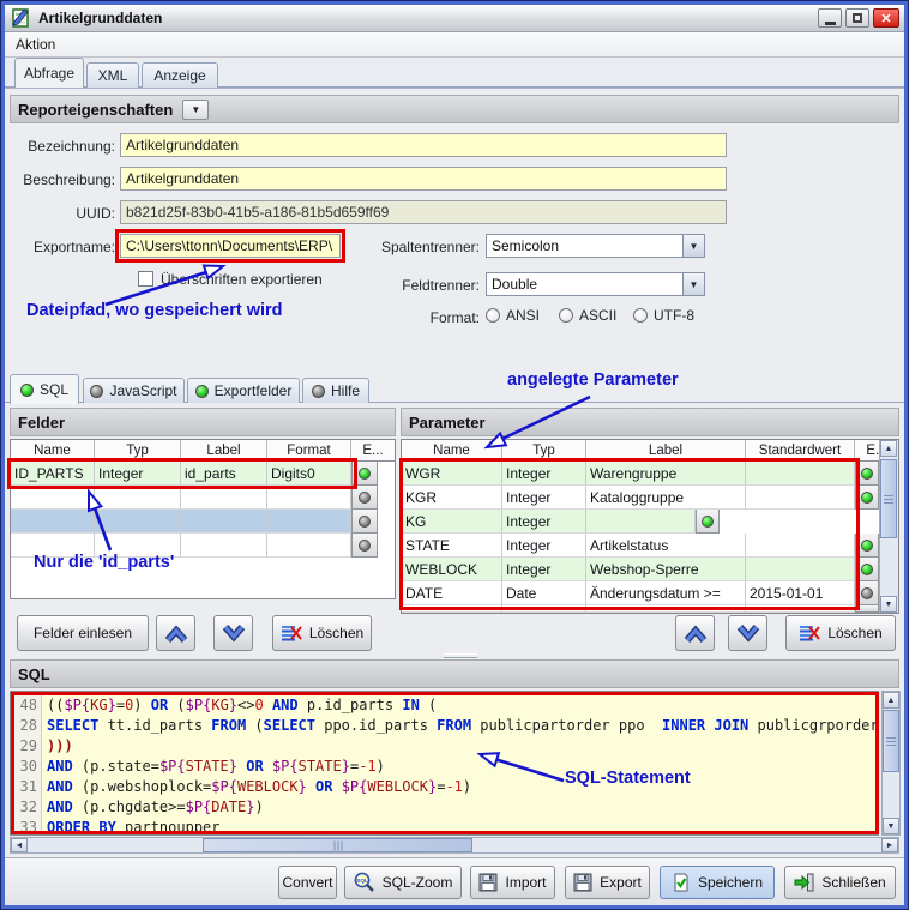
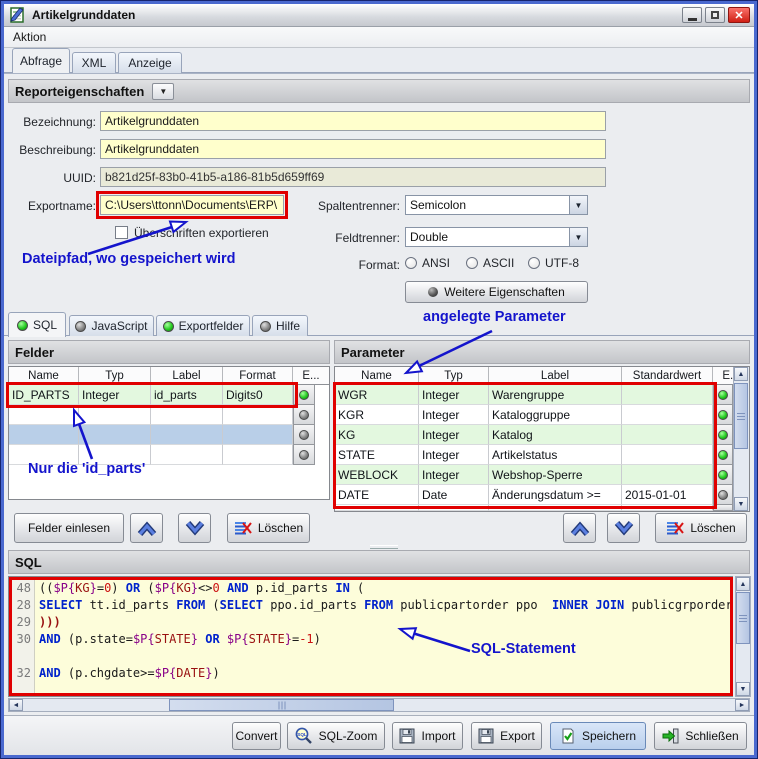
  Artikelgrunddaten
  ✕
  Aktion
  Abfrage
  XML
  Anzeige
  Reporteigenschaften
  ▼
  Bezeichnung:
  Artikelgrunddaten
  Beschreibung:
  Artikelgrunddaten
  UUID:
  b821d25f-83b0-41b5-a186-81b5d659ff69
  Exportname:
  C:\Users\ttonn\Documents\ERP\
  Spaltentrenner:
  Semicolon
  ▼
  Übrschriften exportieren
  Feldtrenner:
  Double
  ▼
  Format:
  ANSI
  ASCII
  UTF-8
+ Weitere Eigenschaften
  SQL
  JavaScript
  Exportfelder
  Hilfe
  Felder
  Name
  Typ
  Label
  Format
  E...
  ID_PARTS
  Integer
  id_parts
  Digits0
  Parameter
  Name
  Typ
  Label
  Standardwert
  WGR
  Integer
  Warengruppe
  KGR
  Integer
  Kataloggruppe
  KG
  Integer
+ Katalog
  STATE
  Integer
  Artikelstatus
  WEBLOCK
  Integer
  Webshop-Sperre
  DATE
  Date
  Änderungsdatum >=
  2015-01-01
  Felder einlesen
  Löschen
  Löschen
  SQL
  48
  (($P{KG}=0) OR ($P{KG}<>0 AND p.id_parts IN (
  28
  SELECT tt.id_parts FROM (SELECT ppo.id_parts FROM publicpartorder ppo INNER JOIN publicgrporder
  29
  )))
  30
  AND (p.state=$P{STATE} OR $P{STATE}=-1)
- 31
- AND (p.webshoplock=$P{WEBLOCK} OR $P{WEBLOCK}=-1)
  32
  AND (p.chgdate>=$P{DATE})
- 33
- ORDER BY partnoupper
  Convert
  SQL-Zoom
  Import
  Export
  Speichern
  Schließen
  Dateipfad, wo gespeichert wird
  angelegte Parameter
  Nur die 'id_parts'
  SQL-Statement
